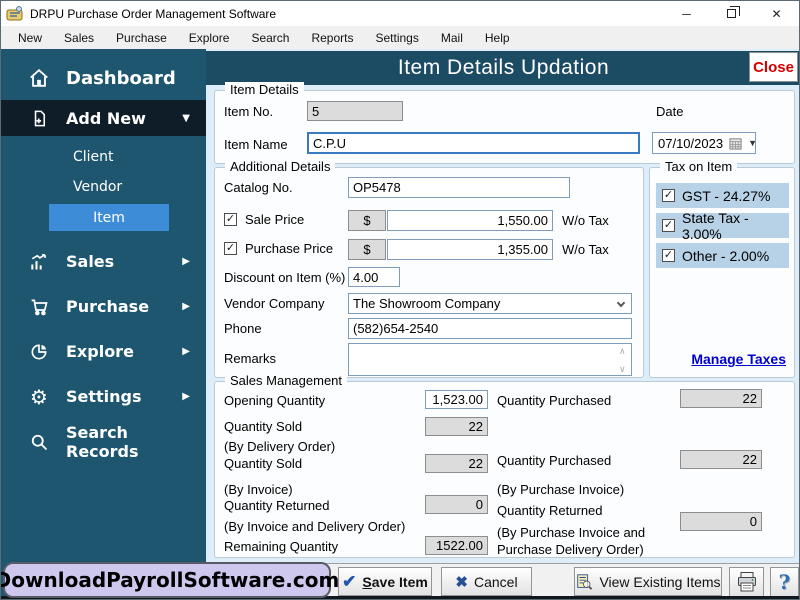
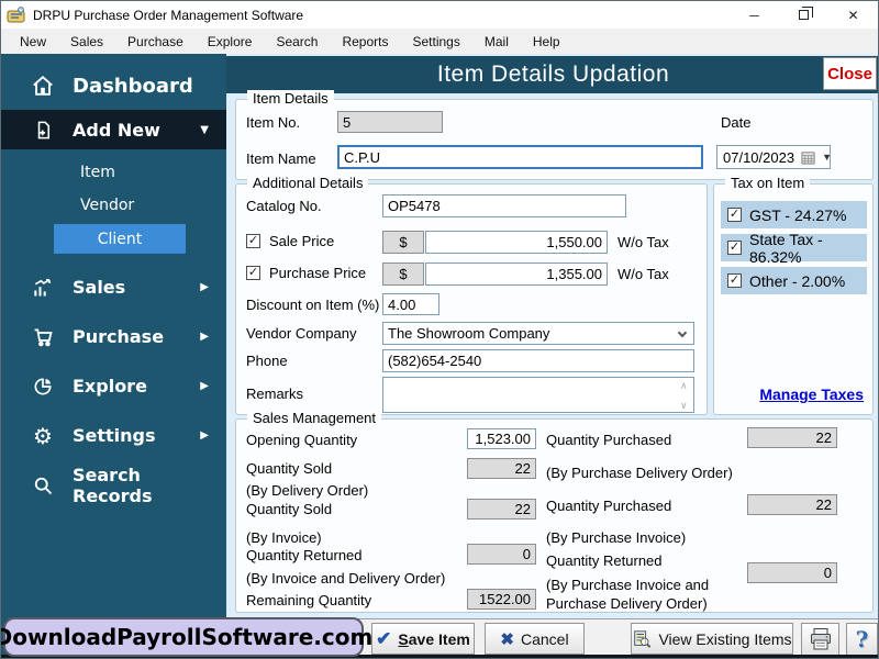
  DRPU Purchase Order Management Software
  ─
  ✕
  New
  Sales
  Purchase
  Explore
  Search
  Reports
  Settings
  Mail
  Help
  Dashboard
  Add New
  ▼
- Client
+ Item
  Vendor
- Item
+ Client
  Sales
  ▶
  Purchase
  ▶
  Explore
  ▶
  ⚙
  Settings
  ▶
  Search Records
  Item Details Updation
  Close
  Item Details
  Item No.
  5
  Date
  Item Name
  C.P.U
  07/10/2023
  ▼
  Additional Details
  Catalog No.
  OP5478
  ✓
  Sale Price
  $
  1,550.00
  W/o Tax
  ✓
  Purchase Price
  $
  1,355.00
  W/o Tax
  Discount on Item (%)
  4.00
  Vendor Company
  The Showroom Company
  Phone
  (582)654-2540
  Remarks
  ∧
  ∨
  Tax on Item
  ✓
  GST - 24.27%
  ✓
- State Tax - 3.00%
+ State Tax - 86.32%
  ✓
  Other - 2.00%
  Manage Taxes
  Sales Management
  Opening Quantity
  1,523.00
  Quantity Sold
  22
  (By Delivery Order)
  Quantity Sold
  22
  (By Invoice)
  Quantity Returned
  0
  (By Invoice and Delivery Order)
  Remaining Quantity
  1522.00
  Quantity Purchased
  22
+ (By Purchase Delivery Order)
  Quantity Purchased
  22
  (By Purchase Invoice)
  Quantity Returned
  (By Purchase Invoice and Purchase Delivery Order)
  0
  ✔
  Save Item
  ✖
  Cancel
  View Existing Items
  ?
  DownloadPayrollSoftware.com
